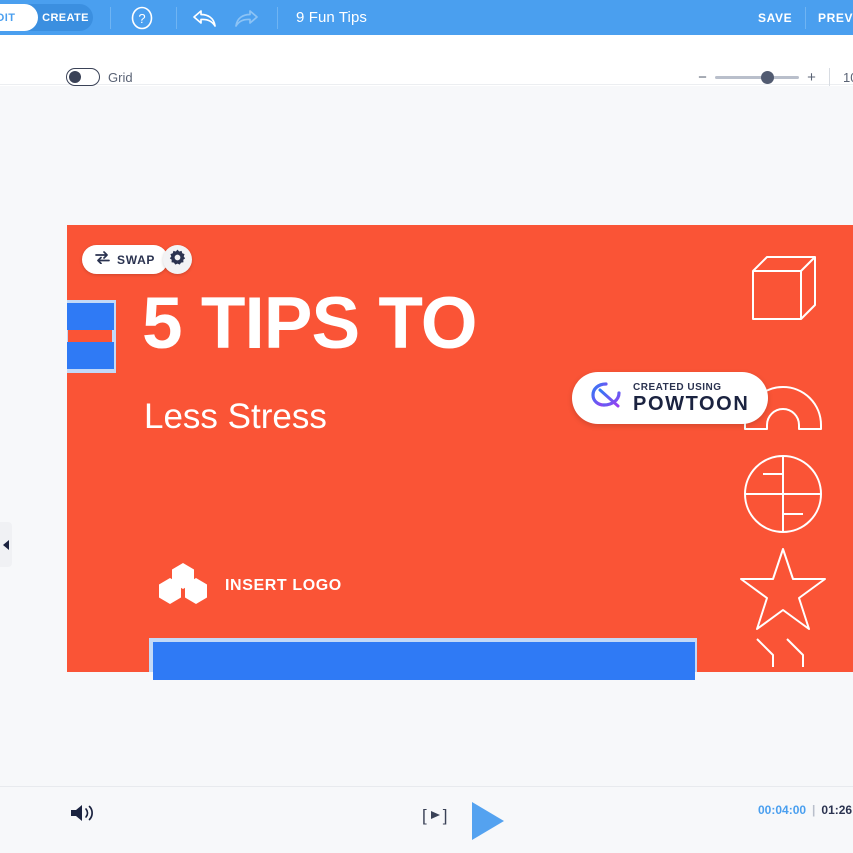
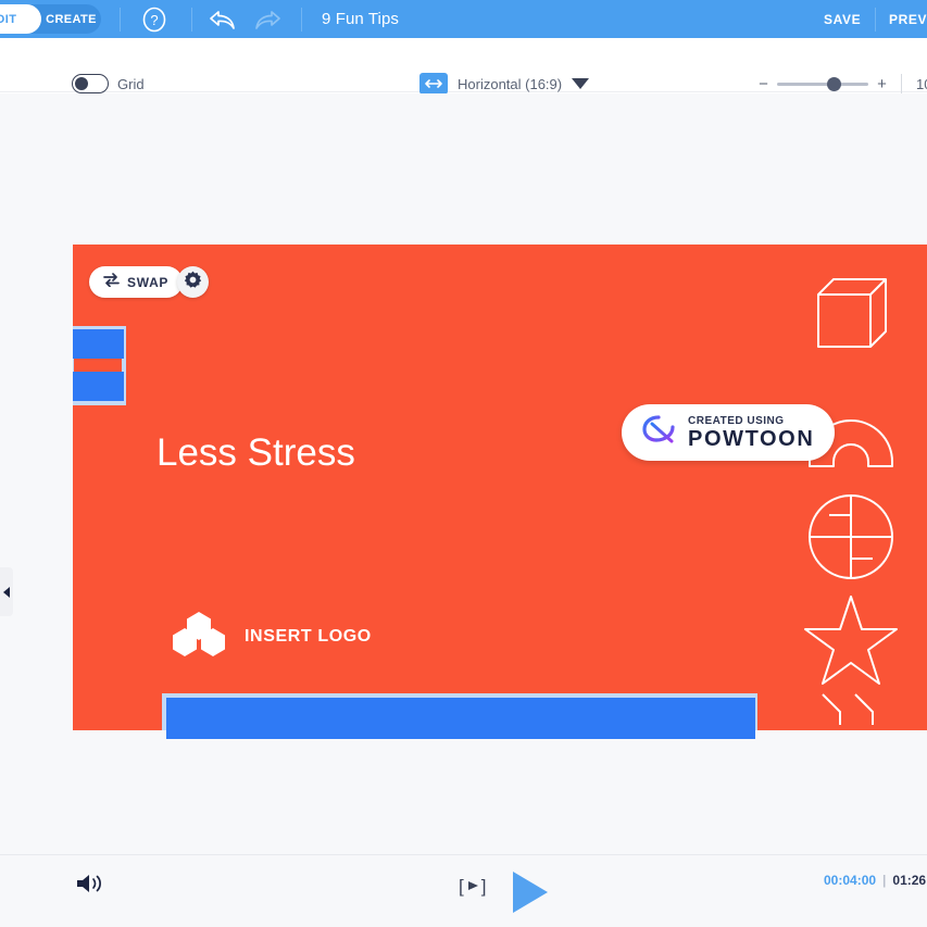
  DIT
  CREATE
  ?
  9 Fun Tips
  SAVE
  Grid
+ Horizontal (16:9)
  −
  +
- 5 TIPS TO
  Less Stress
  INSERT LOGO
  SWAP
  CREATED USING
  POWTOON
  [
  ]
  00:04:00
  |
  01:26
